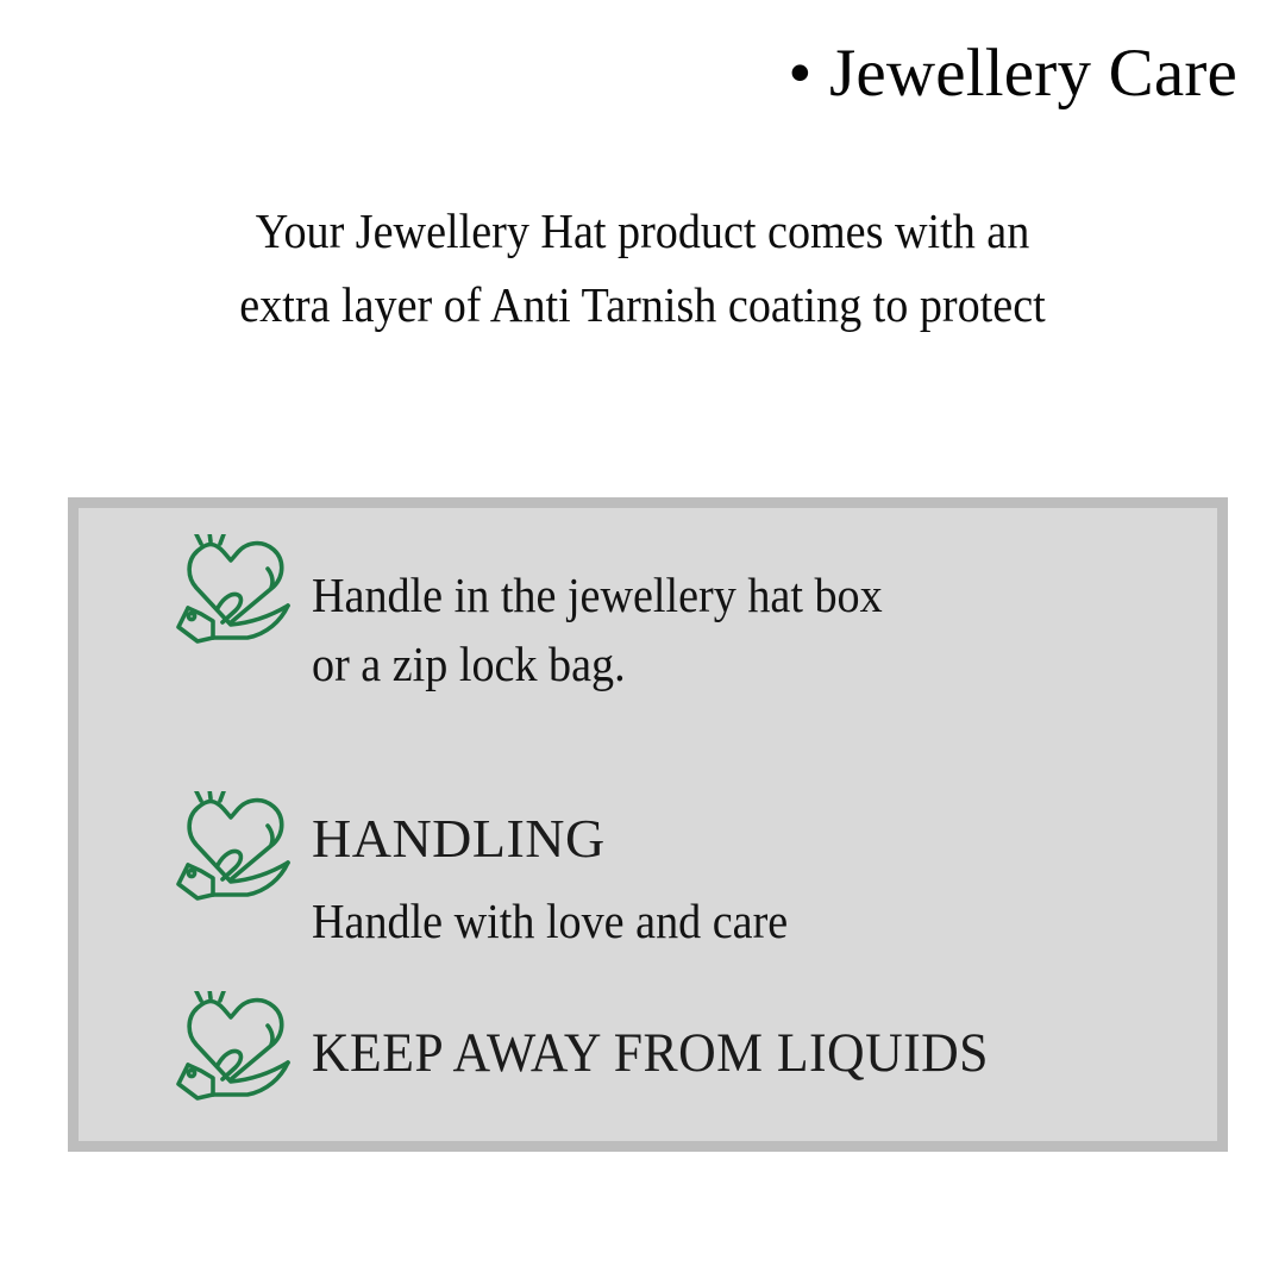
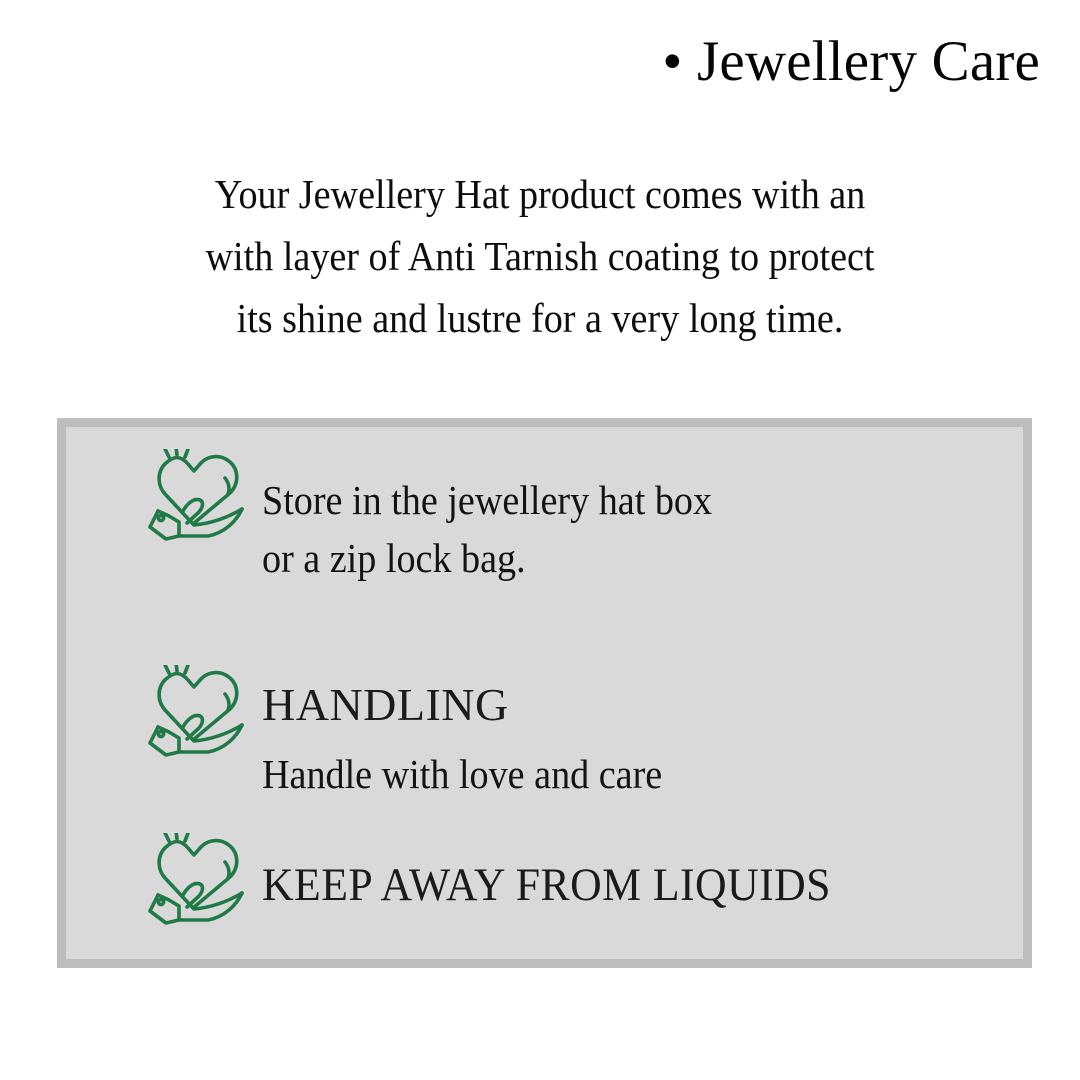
  • Jewellery Care
  Your Jewellery Hat product comes with an
- extra layer of Anti Tarnish coating to protect
+ with layer of Anti Tarnish coating to protect
+ its shine and lustre for a very long time.
- Handle in the jewellery hat box
+ Store in the jewellery hat box
  or a zip lock bag.
  HANDLING
  Handle with love and care
  KEEP AWAY FROM LIQUIDS
